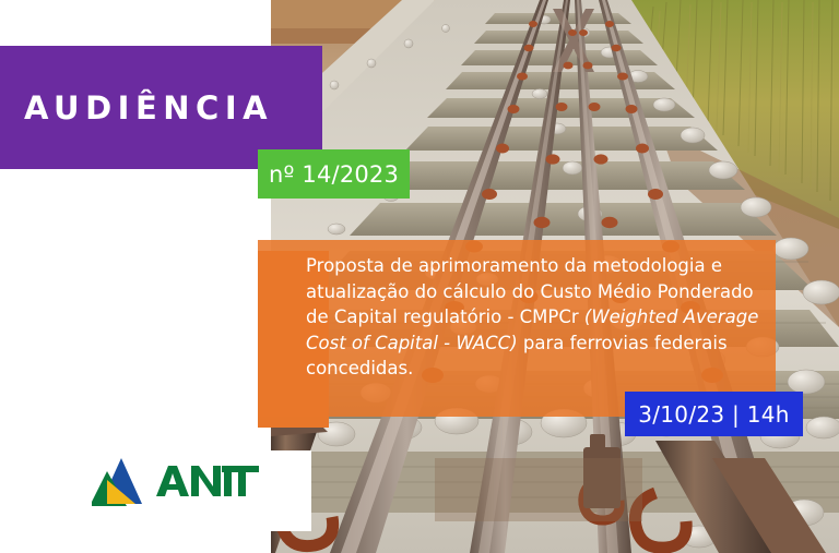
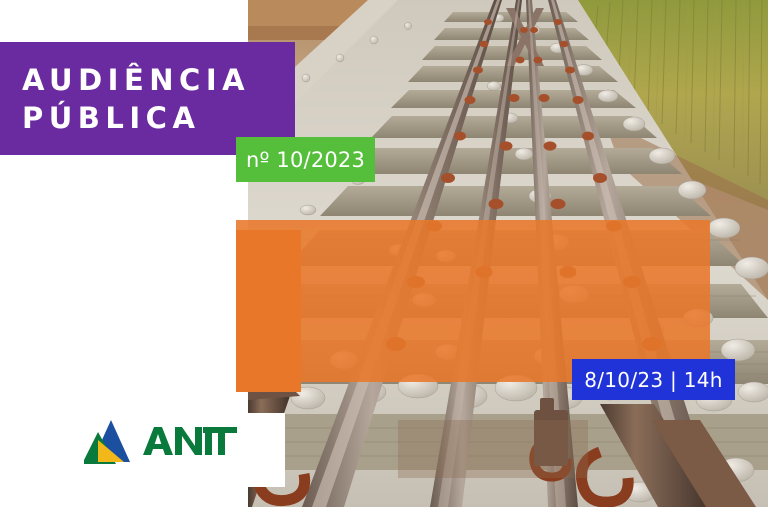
  AUDIÊNCIA
+ PÚBLICA
- nº 14/2023
+ nº 10/2023
- Proposta de aprimoramento da metodologia e atualização do cálculo do Custo Médio Ponderado de Capital regulatório - CMPCr (Weighted Average Cost of Capital - WACC) para ferrovias federais concedidas.
- 3/10/23 | 14h
+ 8/10/23 | 14h
